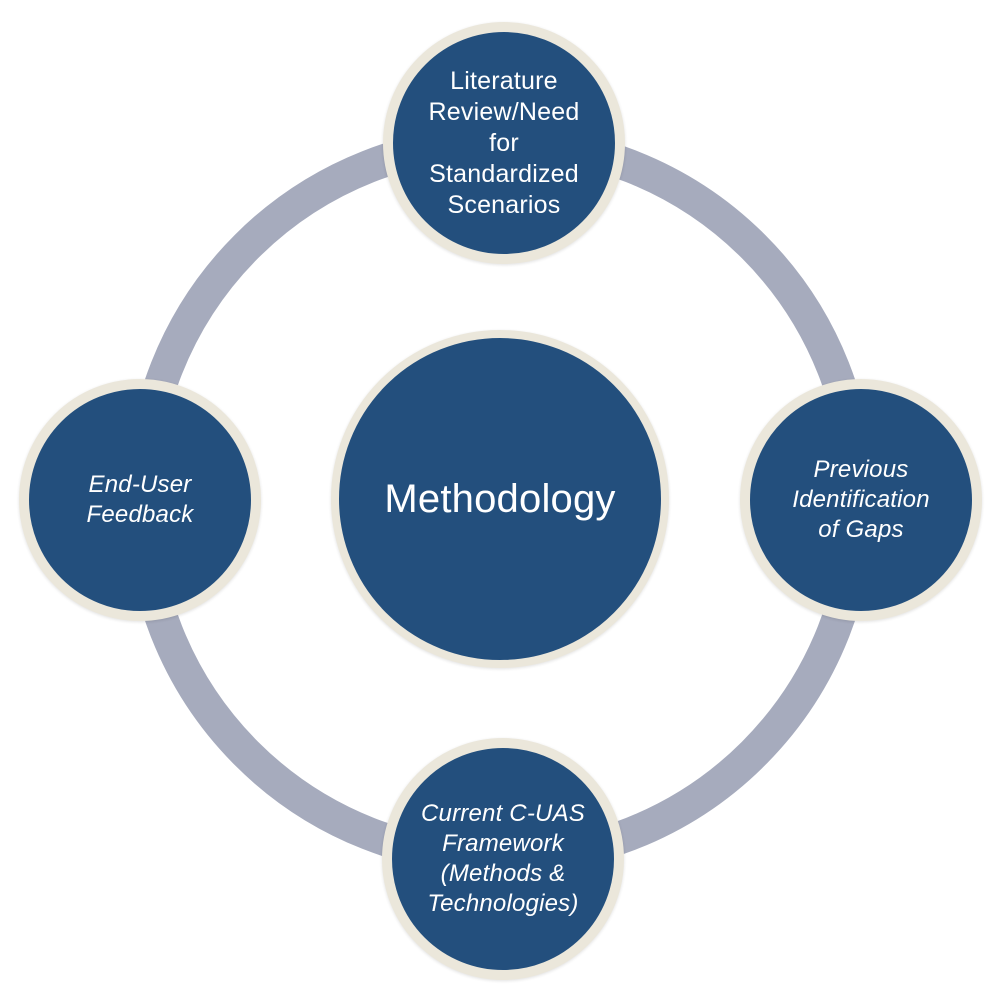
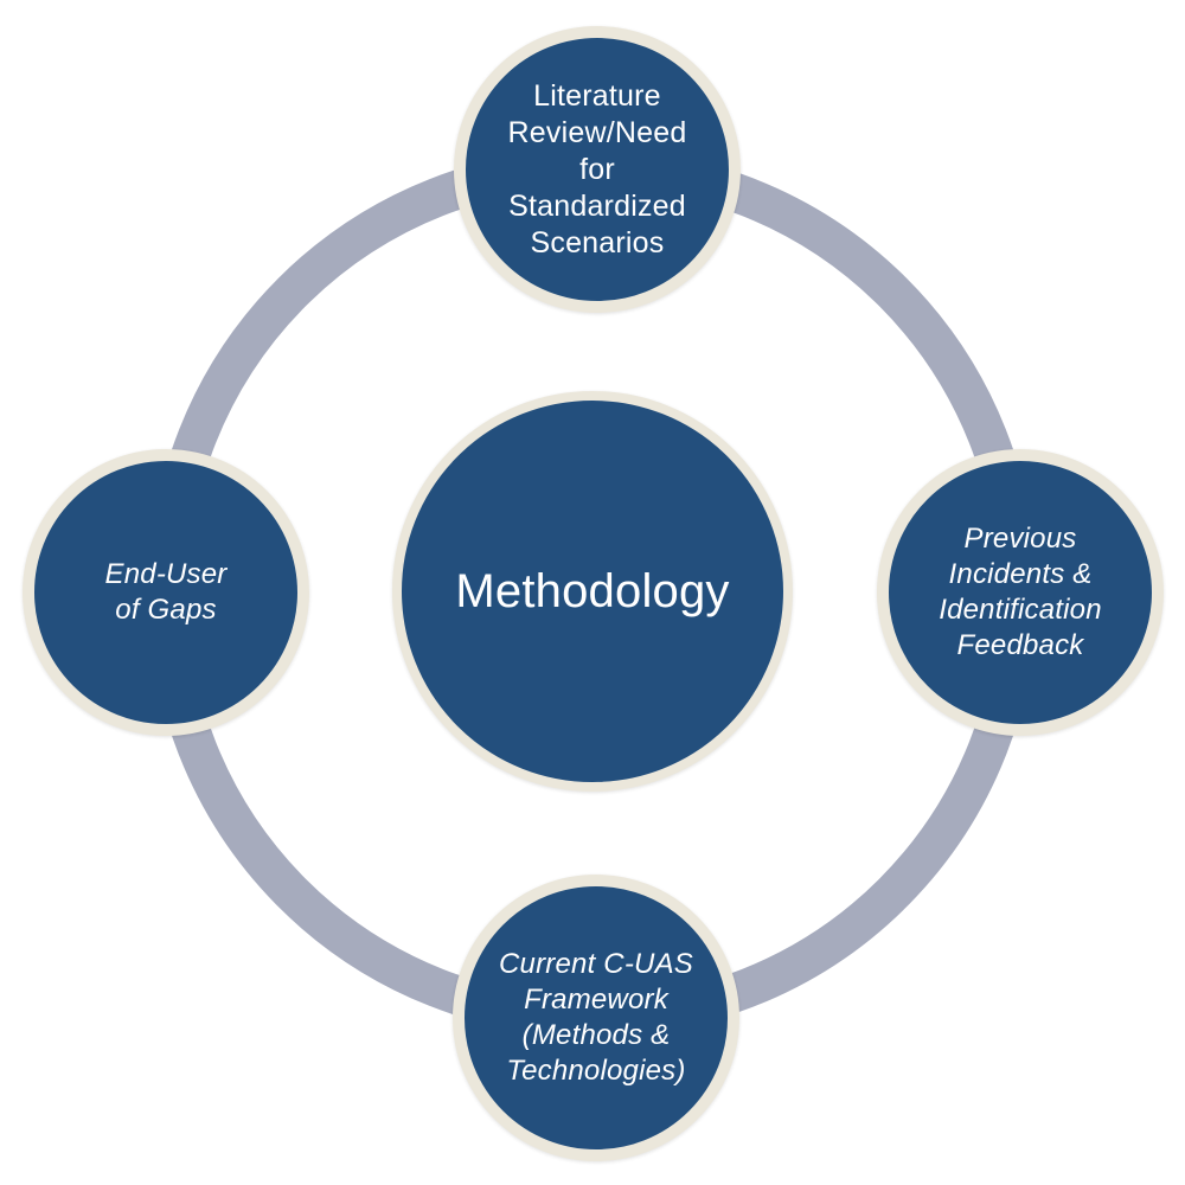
  Literature
  Review/Need
  for
  Standardized
  Scenarios
  Previous
+ Incidents &
  Identification
- of Gaps
+ Feedback
  Current C-UAS
  Framework
  (Methods &
  Technologies)
  End-User
- Feedback
+ of Gaps
  Methodology
